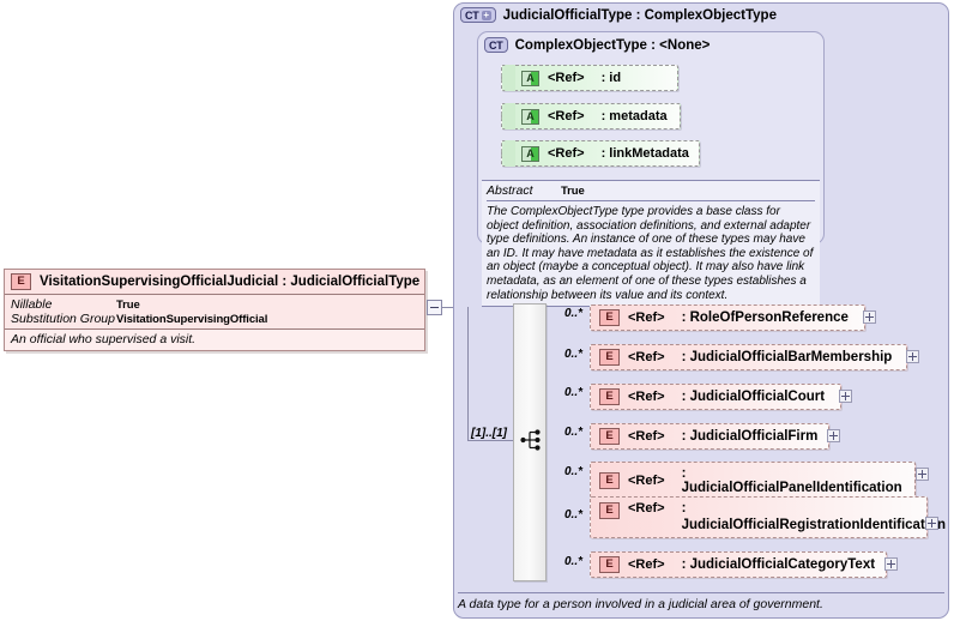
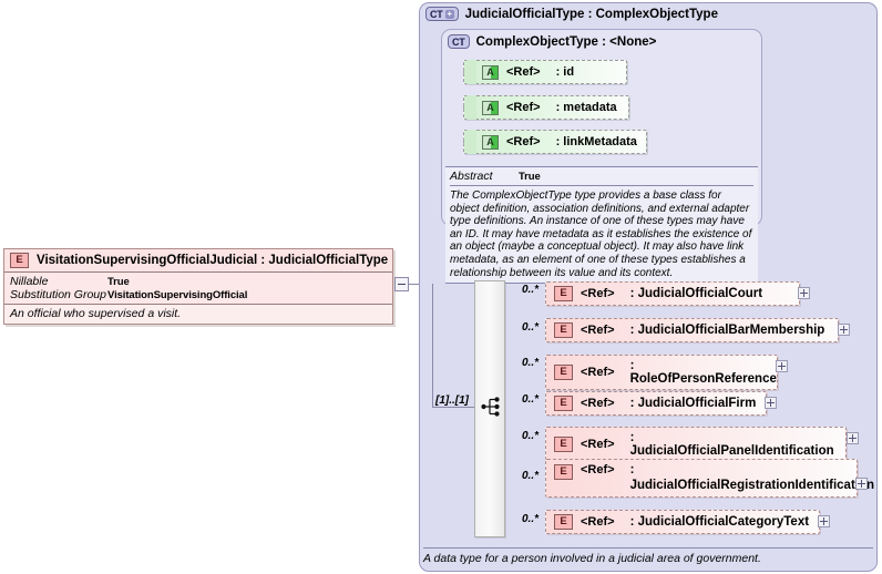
  CT
  +
  JudicialOfficialType : ComplexObjectType
  CT
  ComplexObjectType : <None>
  A
  <Ref>
  : id
  A
  <Ref>
  : metadata
  A
  <Ref>
  : linkMetadata
  Abstract
  True
  The ComplexObjectType type provides a base class for object definition, association definitions, and external adapter type definitions. An instance of one of these types may have an ID. It may have metadata as it establishes the existence of an object (maybe a conceptual object). It may also have link metadata, as an element of one of these types establishes a relationship between its value and its context.
  E
  VisitationSupervisingOfficialJudicial : JudicialOfficialType
  Nillable
  True
  Substitution Group
  VisitationSupervisingOfficial
  An official who supervised a visit.
  [1]..[1]
  0..*
  E
  <Ref>
- : RoleOfPersonReference
+ : JudicialOfficialCourt
  0..*
  E
  <Ref>
  : JudicialOfficialBarMembership
  0..*
  E
  <Ref>
- : JudicialOfficialCourt
+ : RoleOfPersonReference
  0..*
  E
  <Ref>
  : JudicialOfficialFirm
  0..*
  E
  <Ref>
  : JudicialOfficialPanelIdentification
  0..*
  E
  <Ref>
  : JudicialOfficialRegistrationIdentificatn
  0..*
  E
  <Ref>
  : JudicialOfficialCategoryText
  A data type for a person involved in a judicial area of government.
